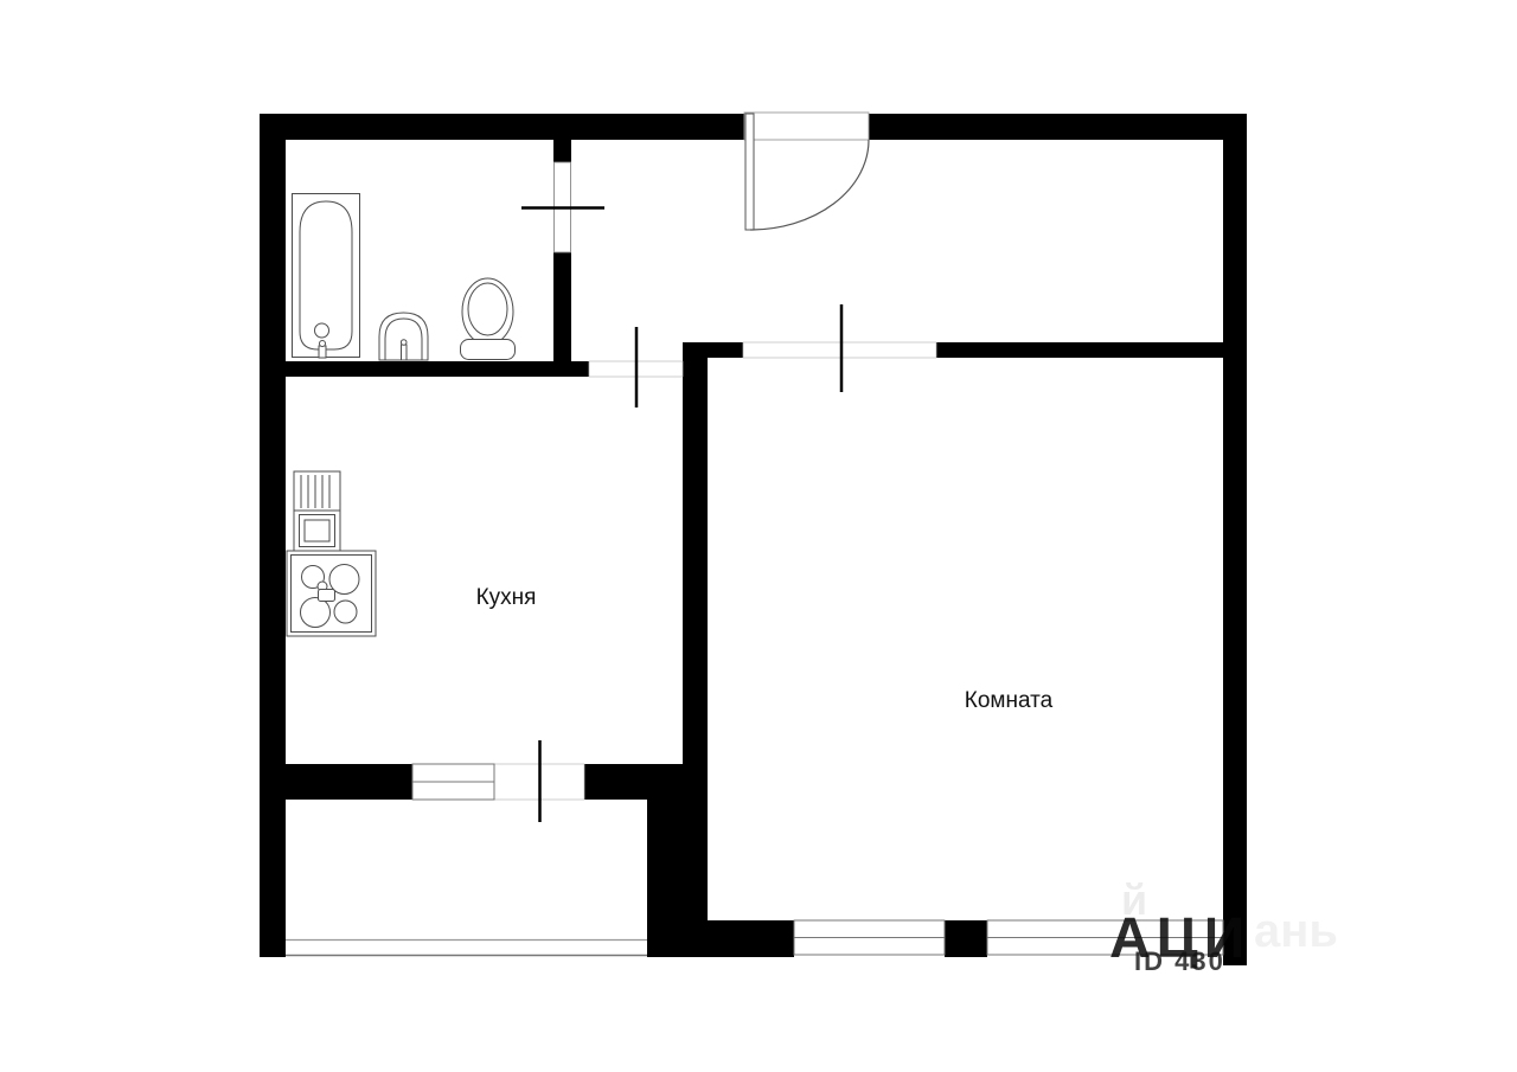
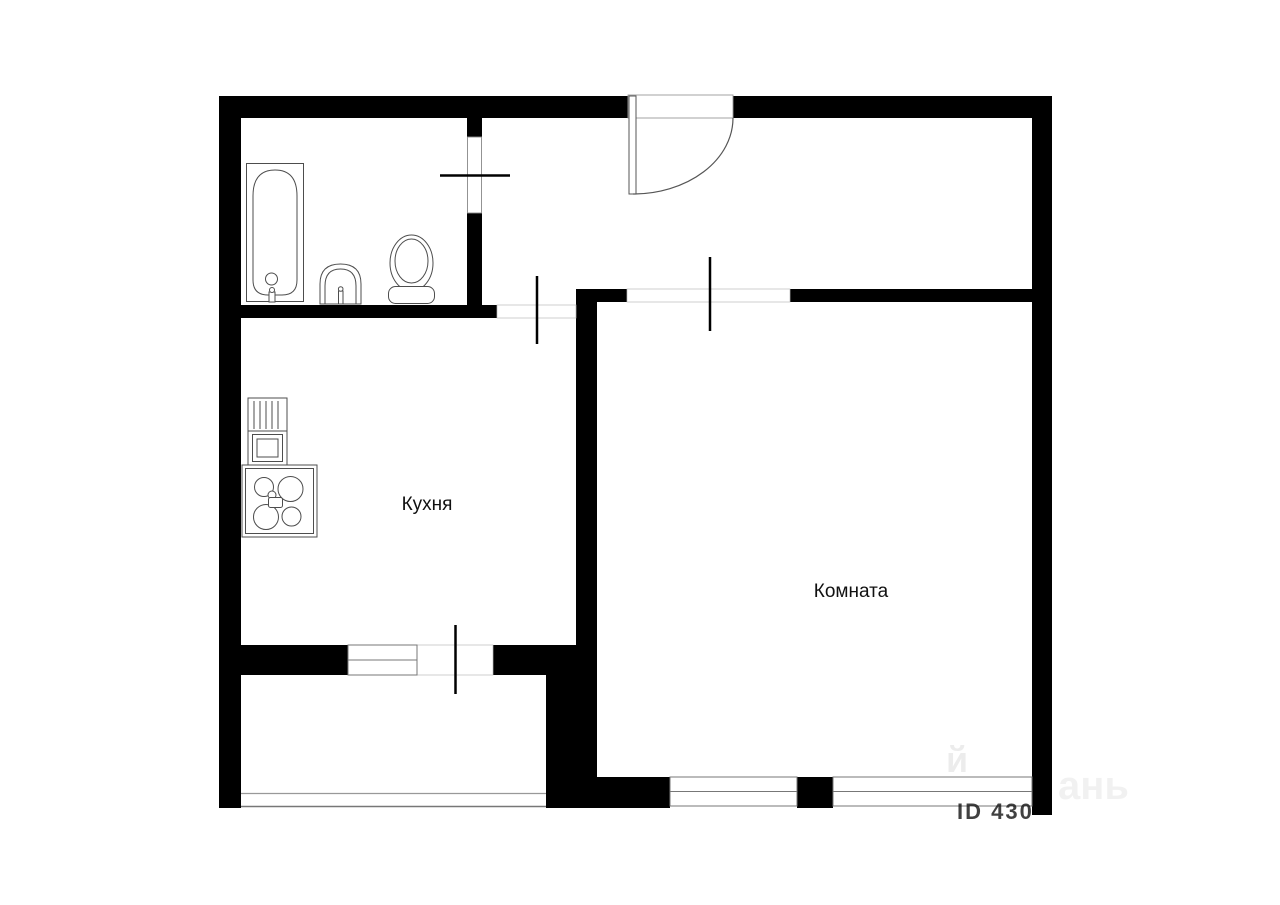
  Кухня
  Комната
  й
- АЦИ
  ID 430
